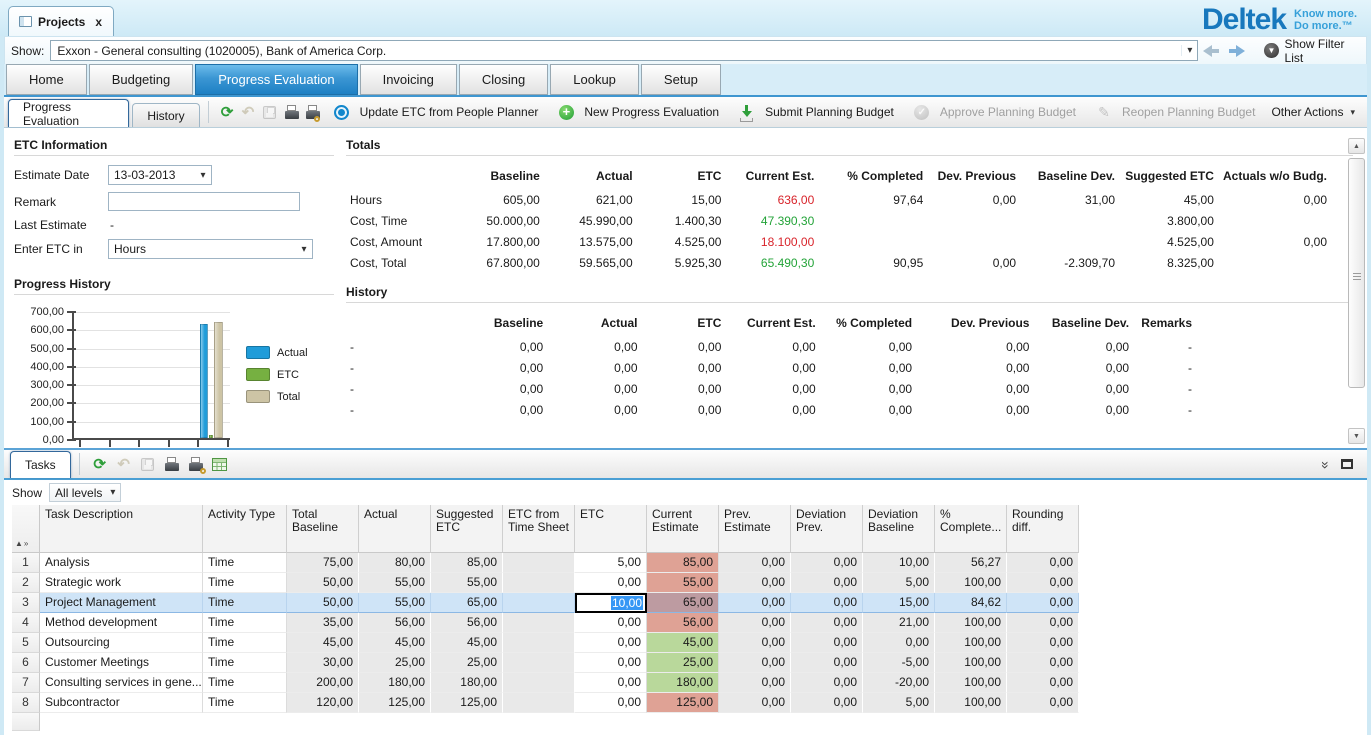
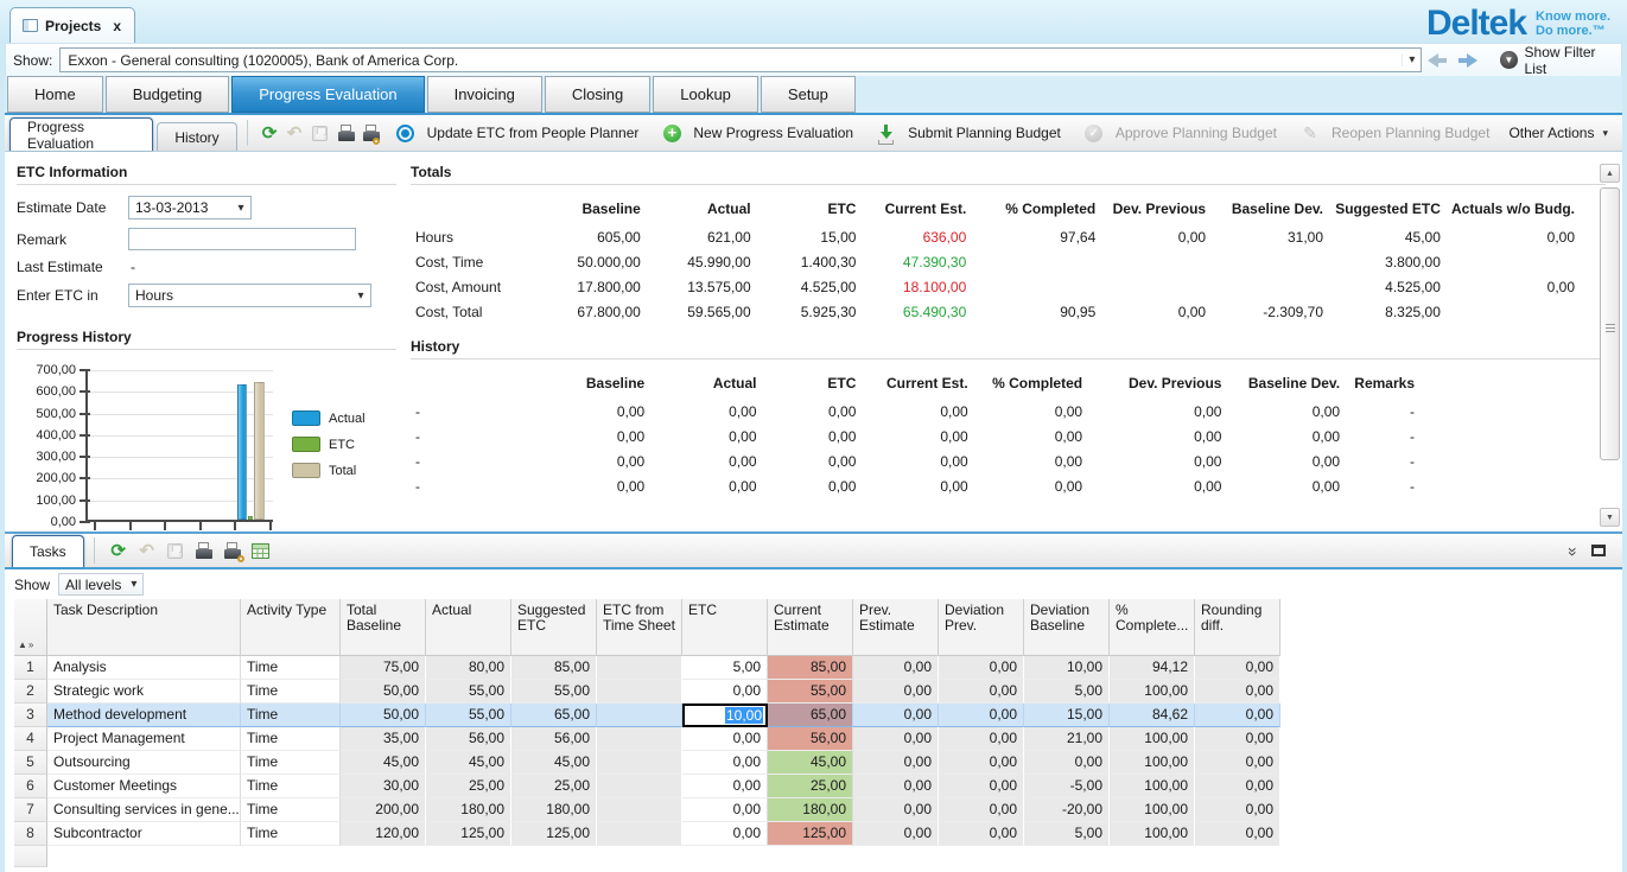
  Projects
  x
  Deltek
  Know more.
  Do more.™
  Show:
  Exxon - General consulting (1020005), Bank of America Corp.
  ▾
  ▼
  Show Filter List
  Home
  Budgeting
  Progress Evaluation
  Invoicing
  Closing
  Lookup
  Setup
  Progress Evaluation
  History
  ⟳
  ↶
  Update ETC from People Planner
  +
  New Progress Evaluation
  Submit Planning Budget
  ✓
  Approve Planning Budget
  ✎
  Reopen Planning Budget
  Other Actions
  ▾
  ETC Information
  Estimate Date
  13-03-2013
  ▾
  Remark
  Last Estimate
  -
  Enter ETC in
  Hours
  ▾
  Progress History
  0,00
  100,00
  200,00
  300,00
  400,00
  500,00
  600,00
  700,00
  Actual
  ETC
  Total
  Totals
  	Baseline	Actual	ETC	Current Est.	% Completed	Dev. Previous	Baseline Dev.	Suggested ETC	Actuals w/o Budg.
  Hours	605,00	621,00	15,00	636,00	97,64	0,00	31,00	45,00	0,00
  Cost, Time	50.000,00	45.990,00	1.400,30	47.390,30				3.800,00
  Cost, Amount	17.800,00	13.575,00	4.525,00	18.100,00				4.525,00	0,00
  Cost, Total	67.800,00	59.565,00	5.925,30	65.490,30	90,95	0,00	-2.309,70	8.325,00
  History
  	Baseline	Actual	ETC	Current Est.	% Completed	Dev. Previous	Baseline Dev.	Remarks
  -	0,00	0,00	0,00	0,00	0,00	0,00	0,00	-
  -	0,00	0,00	0,00	0,00	0,00	0,00	0,00	-
  -	0,00	0,00	0,00	0,00	0,00	0,00	0,00	-
  -	0,00	0,00	0,00	0,00	0,00	0,00	0,00	-
  Tasks
  ⟳
  ↶
  Show
  All levels
  ▾
  ▲»
  Task Description
  Activity Type
  Total Baseline
  Actual
  Suggested ETC
  ETC from Time Sheet
  ETC
  Current Estimate
  Prev. Estimate
  Deviation Prev.
  Deviation Baseline
  % Complete...
  Rounding diff.
  1
  Analysis
  Time
  75,00
  80,00
  85,00
  5,00
  85,00
  0,00
  0,00
  10,00
- 56,27
+ 94,12
  0,00
  2
  Strategic work
  Time
  50,00
  55,00
  55,00
  0,00
  55,00
  0,00
  0,00
  5,00
  100,00
  0,00
  3
- Project Management
+ Method development
  Time
  50,00
  55,00
  65,00
  10,00
  65,00
  0,00
  0,00
  15,00
  84,62
  0,00
  4
- Method development
+ Project Management
  Time
  35,00
  56,00
  56,00
  0,00
  56,00
  0,00
  0,00
  21,00
  100,00
  0,00
  5
  Outsourcing
  Time
  45,00
  45,00
  45,00
  0,00
  45,00
  0,00
  0,00
  0,00
  100,00
  0,00
  6
  Customer Meetings
  Time
  30,00
  25,00
  25,00
  0,00
  25,00
  0,00
  0,00
  -5,00
  100,00
  0,00
  7
  Consulting services in gene...
  Time
  200,00
  180,00
  180,00
  0,00
  180,00
  0,00
  0,00
  -20,00
  100,00
  0,00
  8
  Subcontractor
  Time
  120,00
  125,00
  125,00
  0,00
  125,00
  0,00
  0,00
  5,00
  100,00
  0,00
